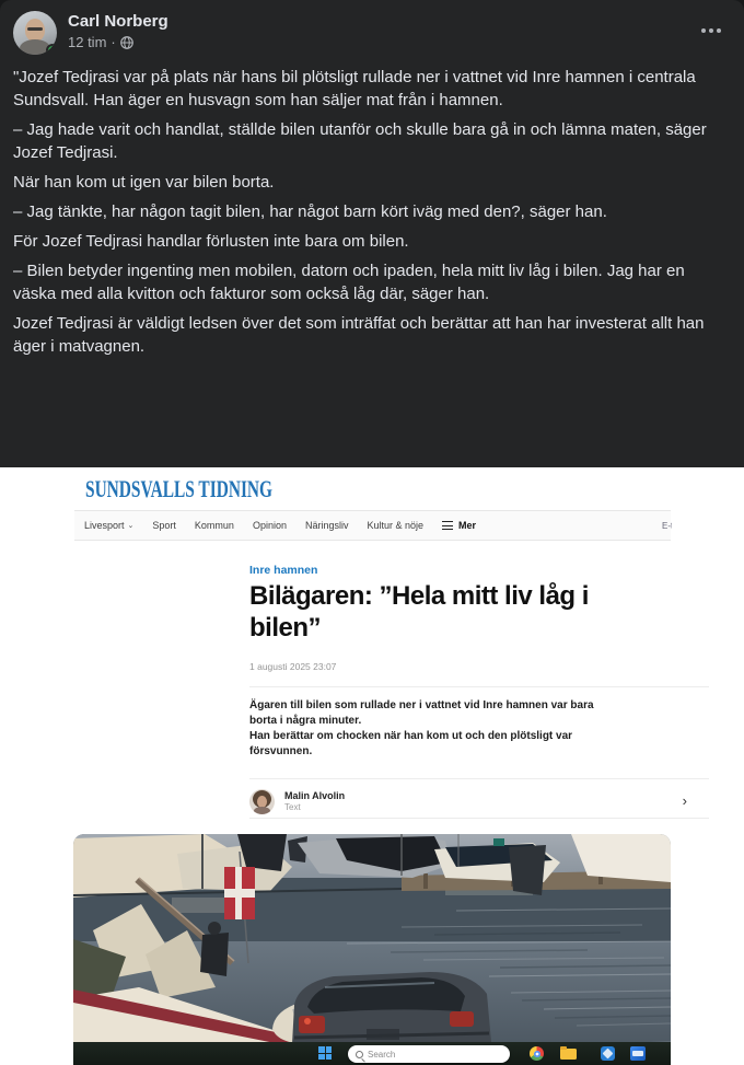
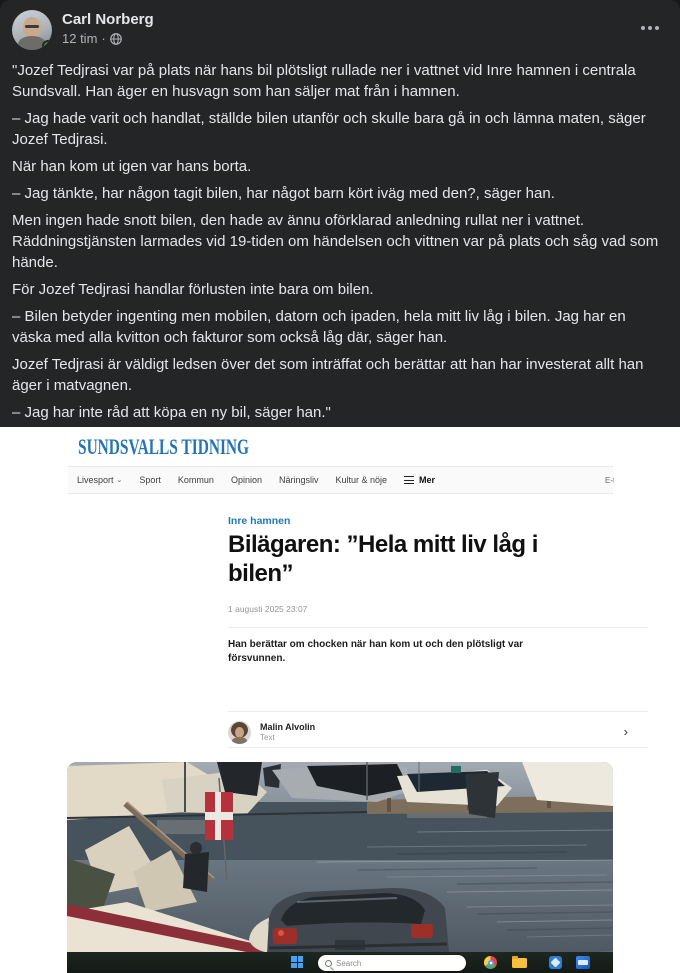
  Carl Norberg
  12 tim
  ·
  "Jozef Tedjrasi var på plats när hans bil plötsligt rullade ner i vattnet vid Inre hamnen i centrala Sundsvall. Han äger en husvagn som han säljer mat från i hamnen.
  – Jag hade varit och handlat, ställde bilen utanför och skulle bara gå in och lämna maten, säger Jozef Tedjrasi.
- När han kom ut igen var bilen borta.
+ När han kom ut igen var hans borta.
  – Jag tänkte, har någon tagit bilen, har något barn kört iväg med den?, säger han.
+ Men ingen hade snott bilen, den hade av ännu oförklarad anledning rullat ner i vattnet. Räddningstjänsten larmades vid 19-tiden om händelsen och vittnen var på plats och såg vad som hände.
  För Jozef Tedjrasi handlar förlusten inte bara om bilen.
  – Bilen betyder ingenting men mobilen, datorn och ipaden, hela mitt liv låg i bilen. Jag har en väska med alla kvitton och fakturor som också låg där, säger han.
  Jozef Tedjrasi är väldigt ledsen över det som inträffat och berättar att han har investerat allt han äger i matvagnen.
+ – Jag har inte råd att köpa en ny bil, säger han."
  SUNDSVALLS TIDNING
  Livesport
  Sport
  Kommun
  Opinion
  Näringsliv
  Kultur & nöje
  Mer
  Inre hamnen
  Bilägaren: ”Hela mitt liv låg i bilen”
  1 augusti 2025 23:07
- Ägaren till bilen som rullade ner i vattnet vid Inre hamnen var bara borta i några minuter.
  Han berättar om chocken när han kom ut och den plötsligt var försvunnen.
  Malin Alvolin
  Text
  ›
  Search
